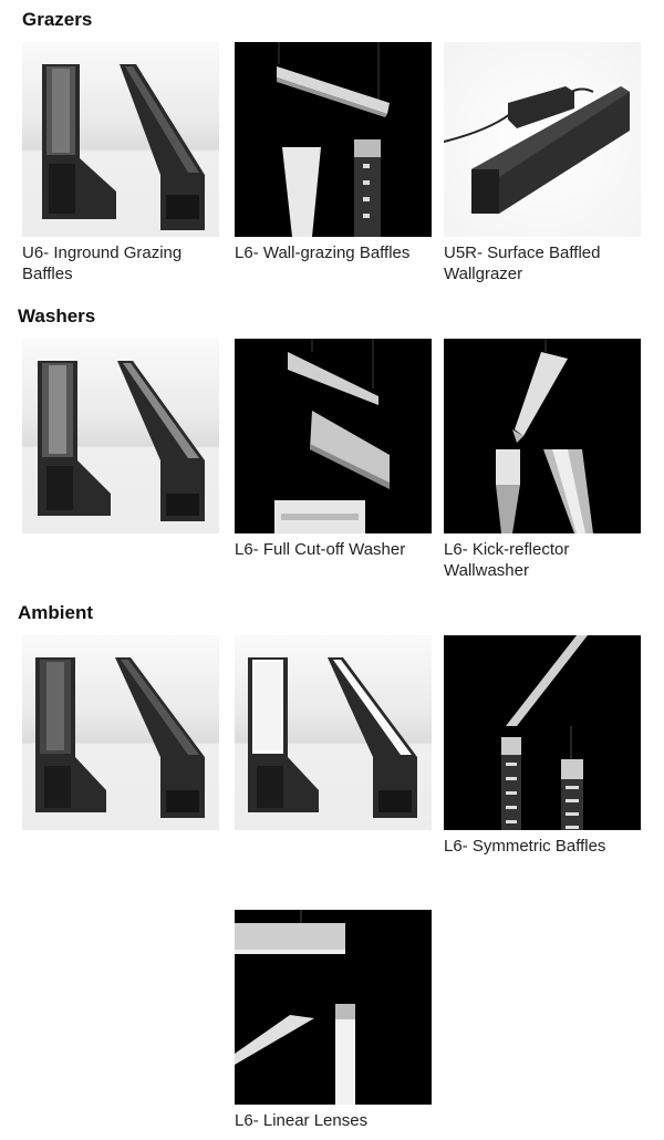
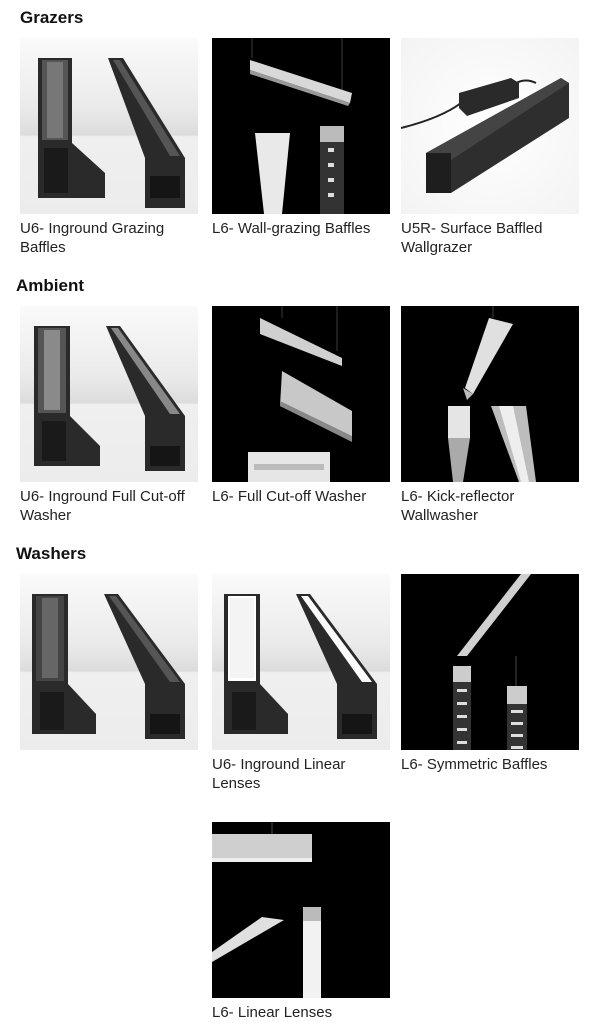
  Grazers
  U6- Inground Grazing Baffles
  L6- Wall-grazing Baffles
  U5R- Surface Baffled Wallgrazer
- Washers
+ Ambient
+ U6- Inground Full Cut-off Washer
  L6- Full Cut-off Washer
  L6- Kick-reflector Wallwasher
- Ambient
+ Washers
+ U6- Inground Linear Lenses
  L6- Symmetric Baffles
  L6- Linear Lenses
